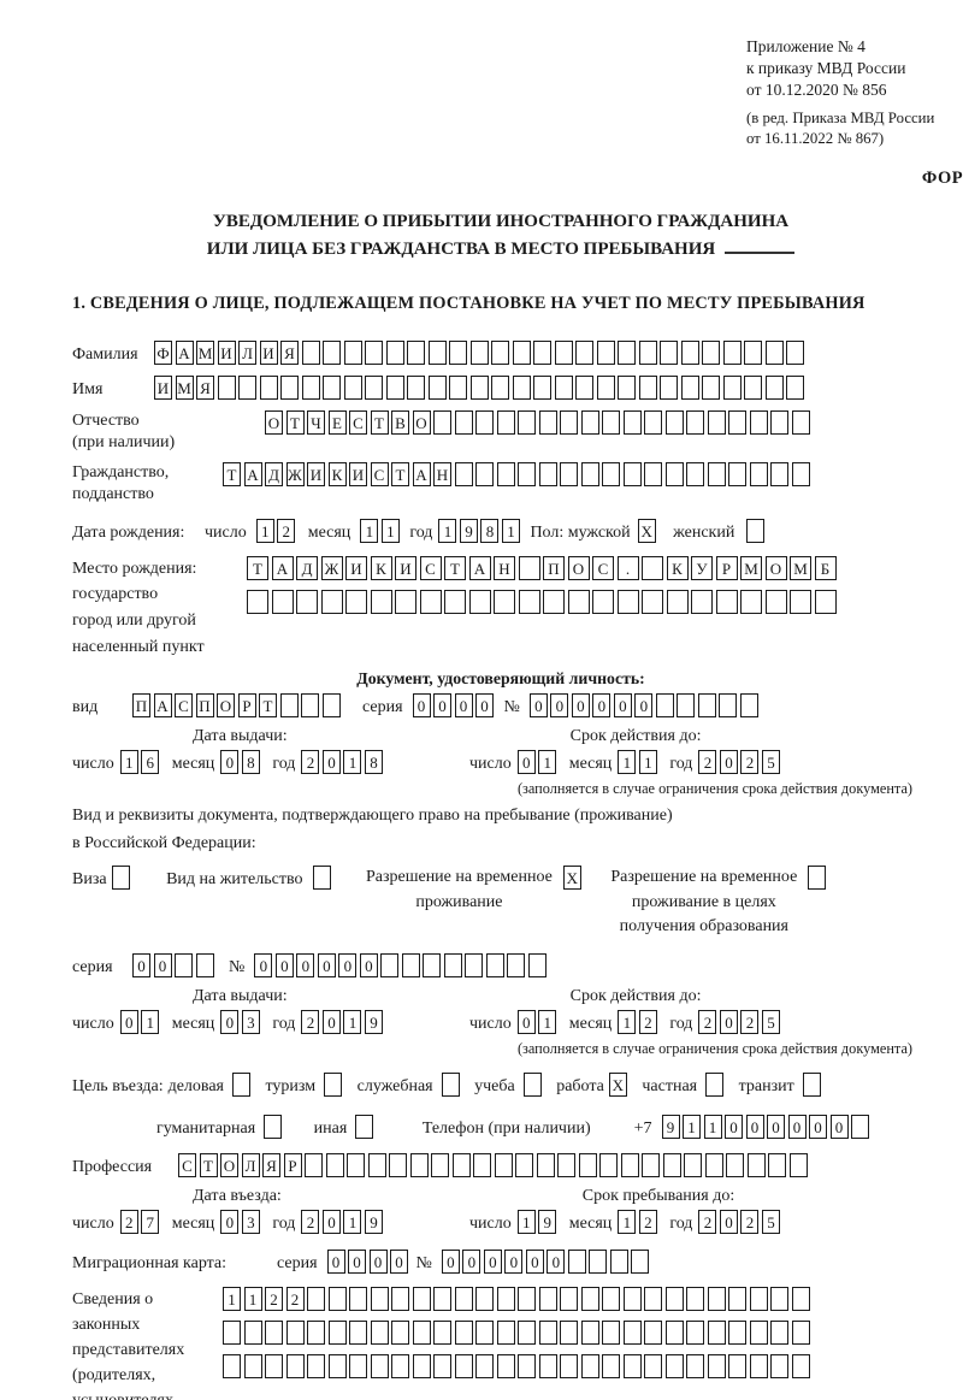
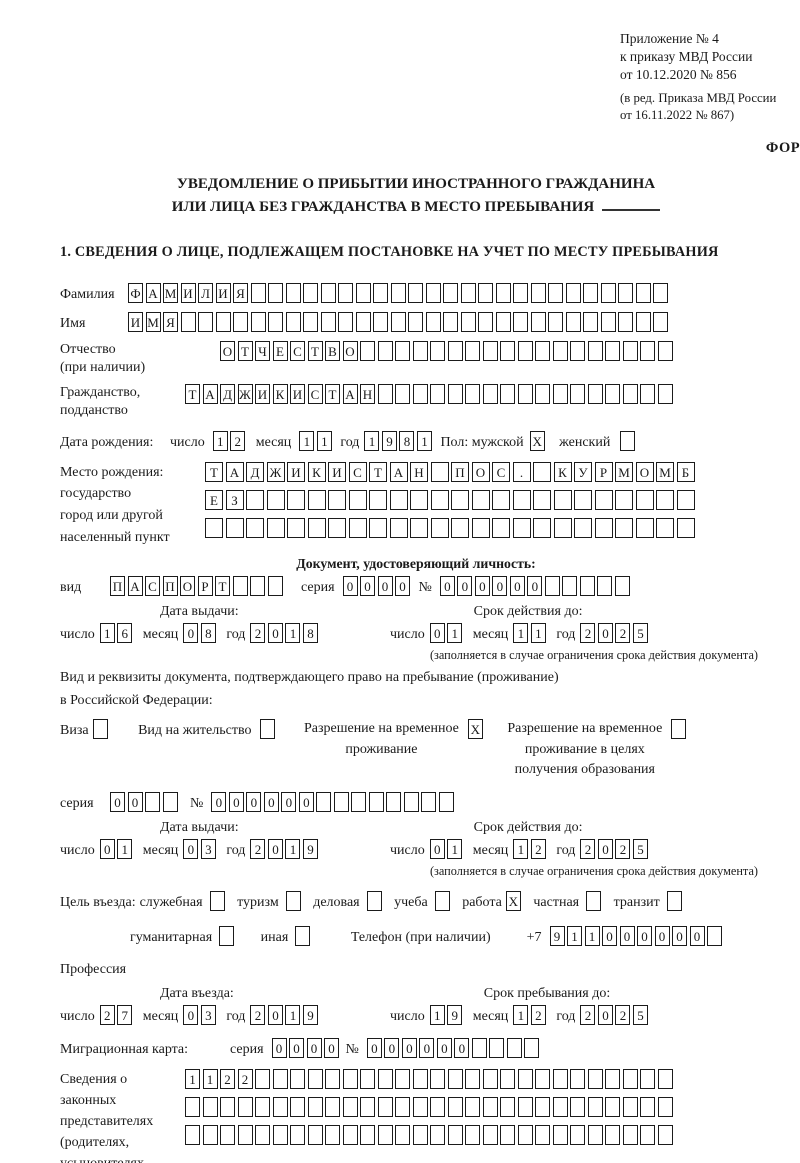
  Приложение № 4
  к приказу МВД России
  от 10.12.2020 № 856
  (в ред. Приказа МВД России
  от 16.11.2022 № 867)
  УВЕДОМЛЕНИЕ О ПРИБЫТИИ ИНОСТРАННОГО ГРАЖДАНИНА
  ИЛИ ЛИЦА БЕЗ ГРАЖДАНСТВА В МЕСТО ПРЕБЫВАНИЯ
  1. СВЕДЕНИЯ О ЛИЦЕ, ПОДЛЕЖАЩЕМ ПОСТАНОВКЕ НА УЧЕТ ПО МЕСТУ ПРЕБЫВАНИЯ
  Фамилия
  Ф А М И Л И Я
  Имя
  И М Я
  Отчество
  (при наличии)
  О Т Ч Е С Т В О
  Гражданство,
  подданство
  Т А Д Ж И К И С Т А Н
  Дата рождения:
  число
  1 2
  месяц
  1 1
  год
  1 9 8 1
  Пол: мужской
  X
  женский
  Место рождения:
  государство
  город или другой
  населенный пункт
  Т А Д Ж И К И С Т А Н П О С . К У Р М О М Б
+ Е З
  Документ, удостоверяющий личность:
  вид
  П А С П О Р Т
  серия
  0 0 0 0
  №
  0 0 0 0 0 0
  Дата выдачи:
  Срок действия до:
  число
  1 6
  месяц
  0 8
  год
  2 0 1 8
  число
  0 1
  месяц
  1 1
  год
  2 0 2 5
  (заполняется в случае ограничения срока действия документа)
  Вид и реквизиты документа, подтверждающего право на пребывание (проживание)
  в Российской Федерации:
  Виза
  Вид на жительство
  Разрешение на временное
  проживание
  X
  Разрешение на временное
  проживание в целях
  получения образования
  серия
  0 0
  №
  0 0 0 0 0 0
  Дата выдачи:
  Срок действия до:
  число
  0 1
  месяц
  0 3
  год
  2 0 1 9
  число
  0 1
  месяц
  1 2
  год
  2 0 2 5
  (заполняется в случае ограничения срока действия документа)
  Цель въезда:
- деловая
+ служебная
  туризм
- служебная
+ деловая
  учеба
  работа
  X
  частная
  транзит
  гуманитарная
  иная
  Телефон (при наличии)
  +7
  9 1 1 0 0 0 0 0 0
  Профессия
- С Т О Л Я Р
  Дата въезда:
  Срок пребывания до:
  число
  2 7
  месяц
  0 3
  год
  2 0 1 9
  число
  1 9
  месяц
  1 2
  год
  2 0 2 5
  Миграционная карта:
  серия
  0 0 0 0
  №
  0 0 0 0 0 0
  Сведения о
  законных
  представителях
  (родителях,
  1 1 2 2
